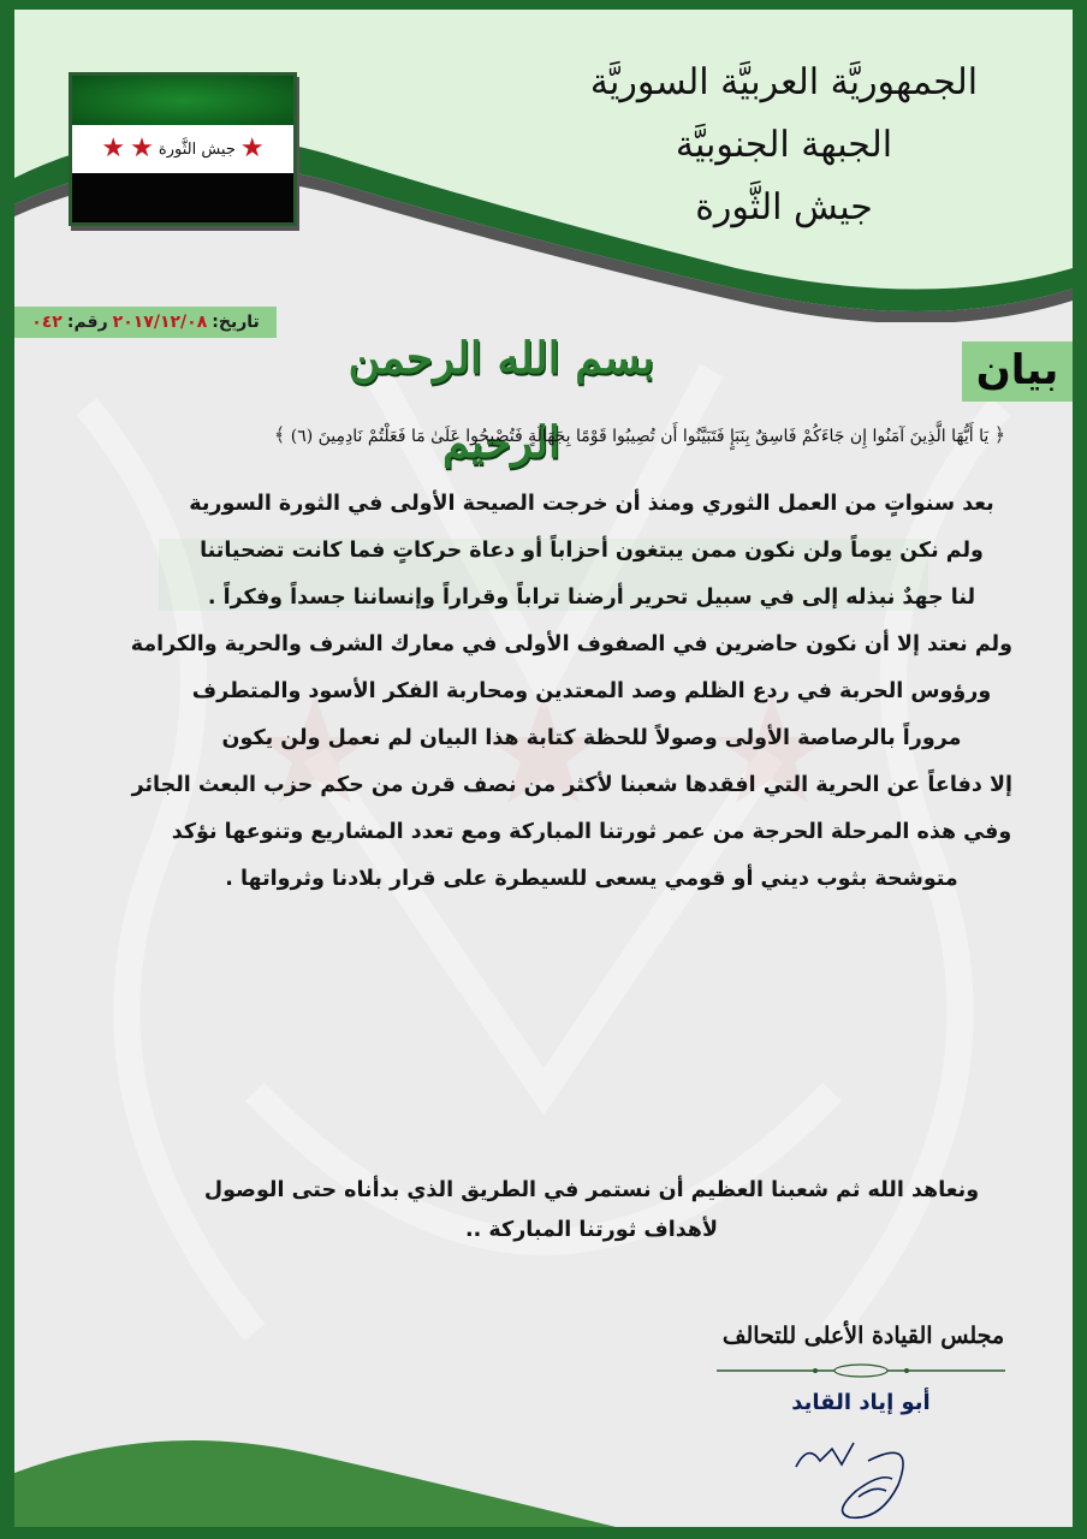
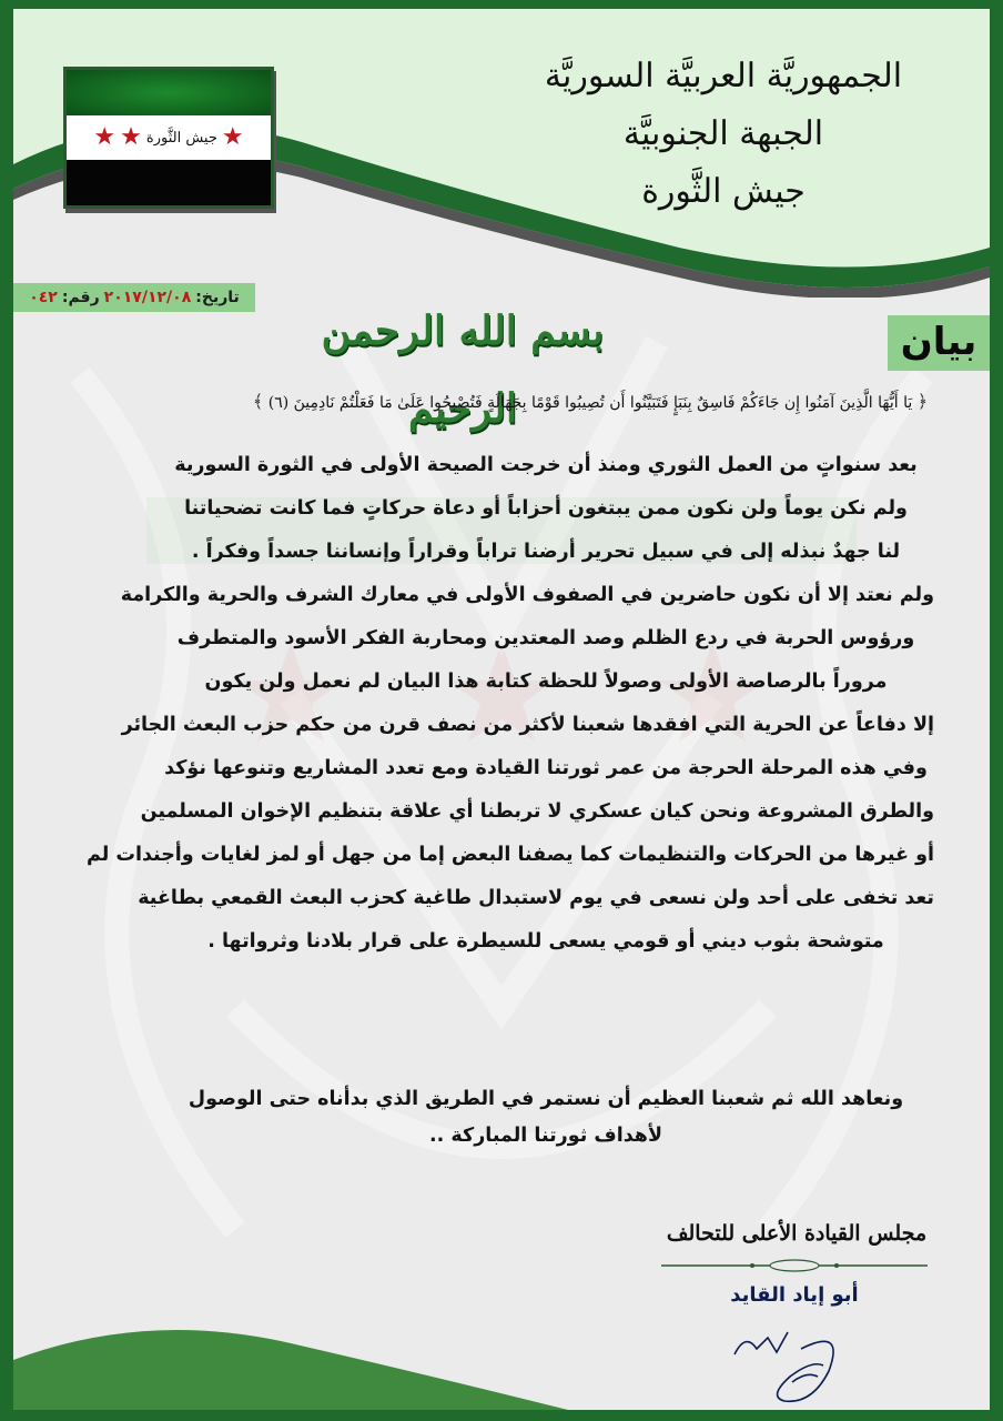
  ★
  جيش الثَّورة
  ★
  ★
  الجمهوريَّة العربيَّة السوريَّة
  الجبهة الجنوبيَّة
  جيش الثَّورة
  تاريخ:
  ٢٠١٧/١٢/٠٨
  رقم:
  ٠٤٢
  بسم الله الرحمن الرحيم
  بيان
  ﴿ يَا أَيُّهَا الَّذِينَ آمَنُوا إِن جَاءَكُمْ فَاسِقٌ بِنَبَإٍ فَتَبَيَّنُوا أَن تُصِيبُوا قَوْمًا بِجَهَالَةٍ فَتُصْبِحُوا عَلَىٰ مَا فَعَلْتُمْ نَادِمِينَ (٦) ﴾
  بعد سنواتٍ من العمل الثوري ومنذ أن خرجت الصيحة الأولى في الثورة السورية
  ولم نكن يوماً ولن نكون ممن يبتغون أحزاباً أو دعاة حركاتٍ فما كانت تضحياتنا
  لنا جهدٌ نبذله إلى في سبيل تحرير أرضنا تراباً وقراراً وإنساننا جسداً وفكراً .
  ولم نعتد إلا أن نكون حاضرين في الصفوف الأولى في معارك الشرف والحرية والكرامة
  ورؤوس الحربة في ردع الظلم وصد المعتدين ومحاربة الفكر الأسود والمتطرف
  مروراً بالرصاصة الأولى وصولاً للحظة كتابة هذا البيان لم نعمل ولن يكون
  إلا دفاعاً عن الحرية التي افقدها شعبنا لأكثر من نصف قرن من حكم حزب البعث الجائر
- وفي هذه المرحلة الحرجة من عمر ثورتنا المباركة ومع تعدد المشاريع وتنوعها نؤكد
+ وفي هذه المرحلة الحرجة من عمر ثورتنا القيادة ومع تعدد المشاريع وتنوعها نؤكد
+ والطرق المشروعة ونحن كيان عسكري لا تربطنا أي علاقة بتنظيم الإخوان المسلمين
+ أو غيرها من الحركات والتنظيمات كما يصفنا البعض إما من جهل أو لمز لغايات وأجندات لم
+ تعد تخفى على أحد ولن نسعى في يوم لاستبدال طاغية كحزب البعث القمعي بطاغية
  متوشحة بثوب ديني أو قومي يسعى للسيطرة على قرار بلادنا وثرواتها .
  ونعاهد الله ثم شعبنا العظيم أن نستمر في الطريق الذي بدأناه حتى الوصول
  لأهداف ثورتنا المباركة ..
  مجلس القيادة الأعلى للتحالف
  أبو إياد القايد
